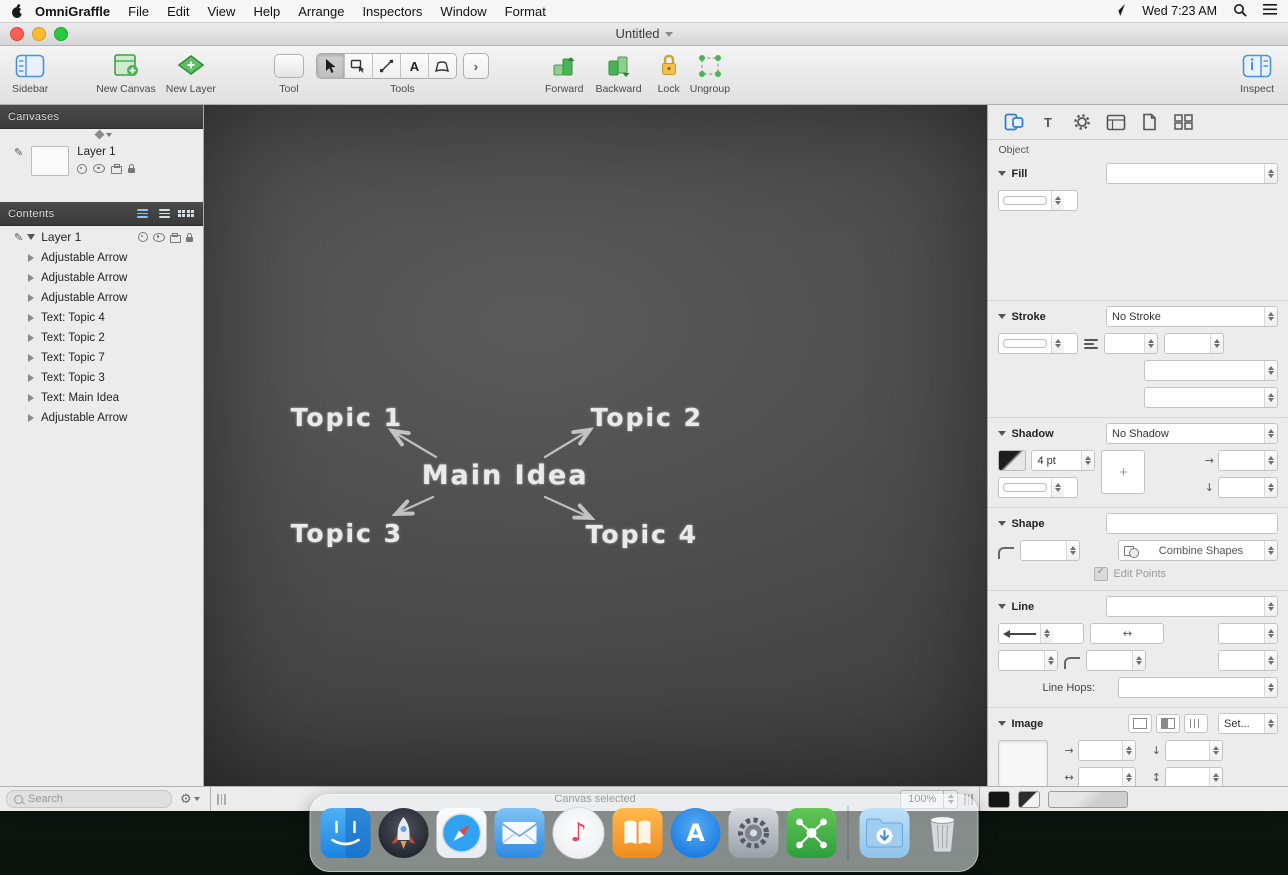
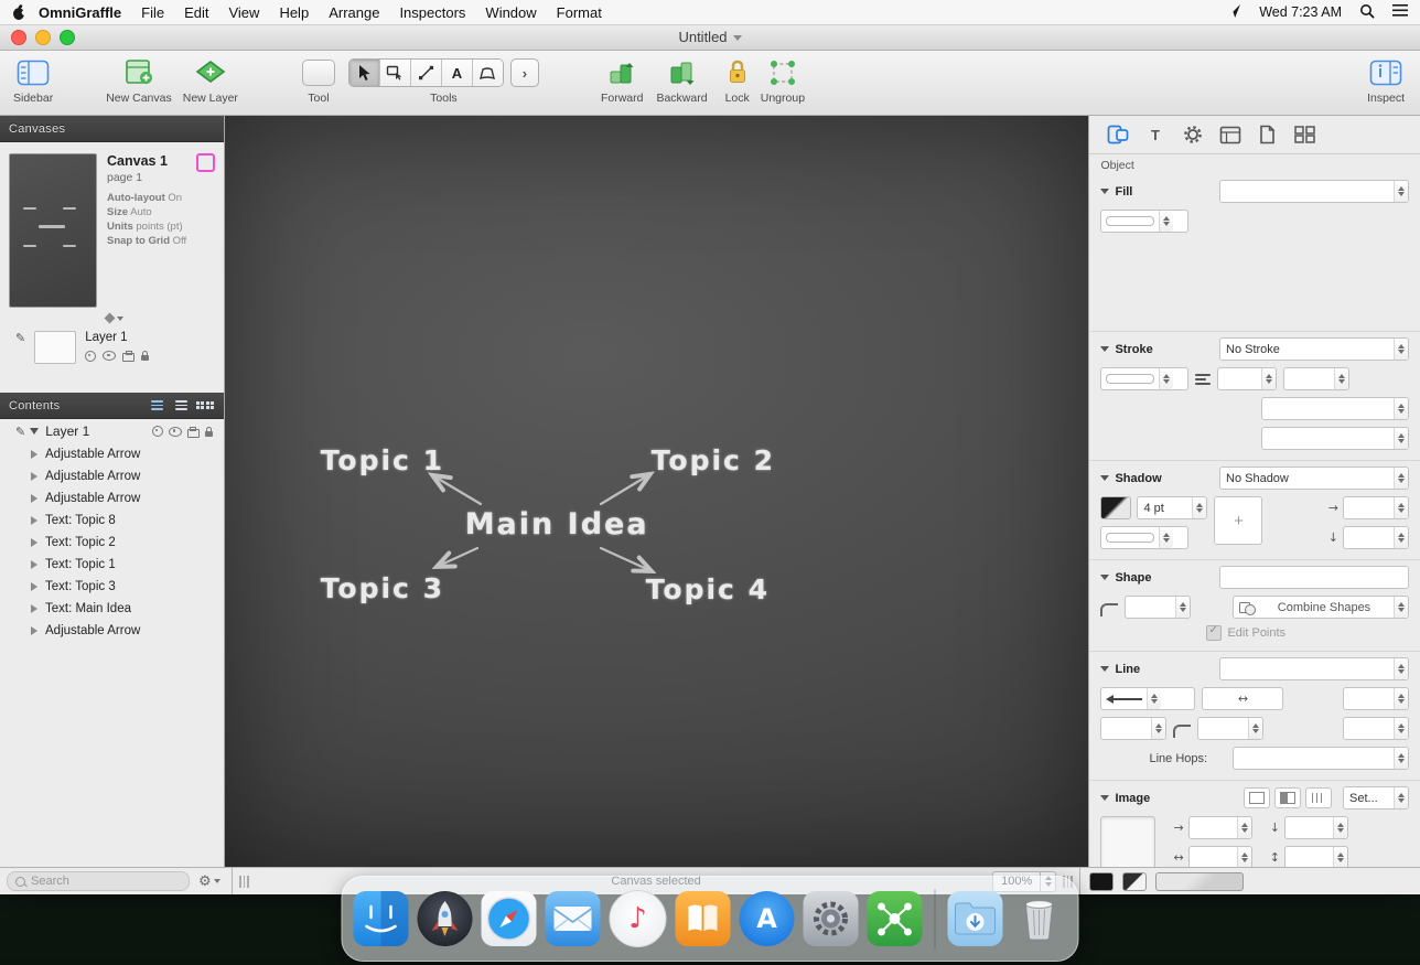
  OmniGraffle
  File
  Edit
  View
  Help
  Arrange
  Inspectors
  Window
  Format
  Wed 7:23 AM
  Untitled
  Sidebar
  New Canvas
  New Layer
  Tool
  A
  ›
  Tools
  Forward
  Backward
  Lock
  Ungroup
  Inspect
  Canvases
+ Canvas 1
+ page 1
+ Auto-layout On
+ Size Auto
+ Units points (pt)
+ Snap to Grid Off
  ✎
  Layer 1
  Contents
  ✎
  Layer 1
  Adjustable Arrow
  Adjustable Arrow
  Adjustable Arrow
- Text: Topic 4
+ Text: Topic 8
  Text: Topic 2
- Text: Topic 7
+ Text: Topic 1
  Text: Topic 3
  Text: Main Idea
  Adjustable Arrow
  Topic 1
  Topic 2
  Main Idea
  Topic 3
  Topic 4
  T
  Object
  Fill
  Stroke
  No Stroke
  Shadow
  No Shadow
  4 pt
  +
  →
  ↓
  Shape
  Combine Shapes
  Edit Points
  Line
  ↔
  Line Hops:
  Image
  Set...
  →
  ↓
  ↔
  ↕
  Search
  ⚙
  Canvas selected
  100%
  ♪
  A
